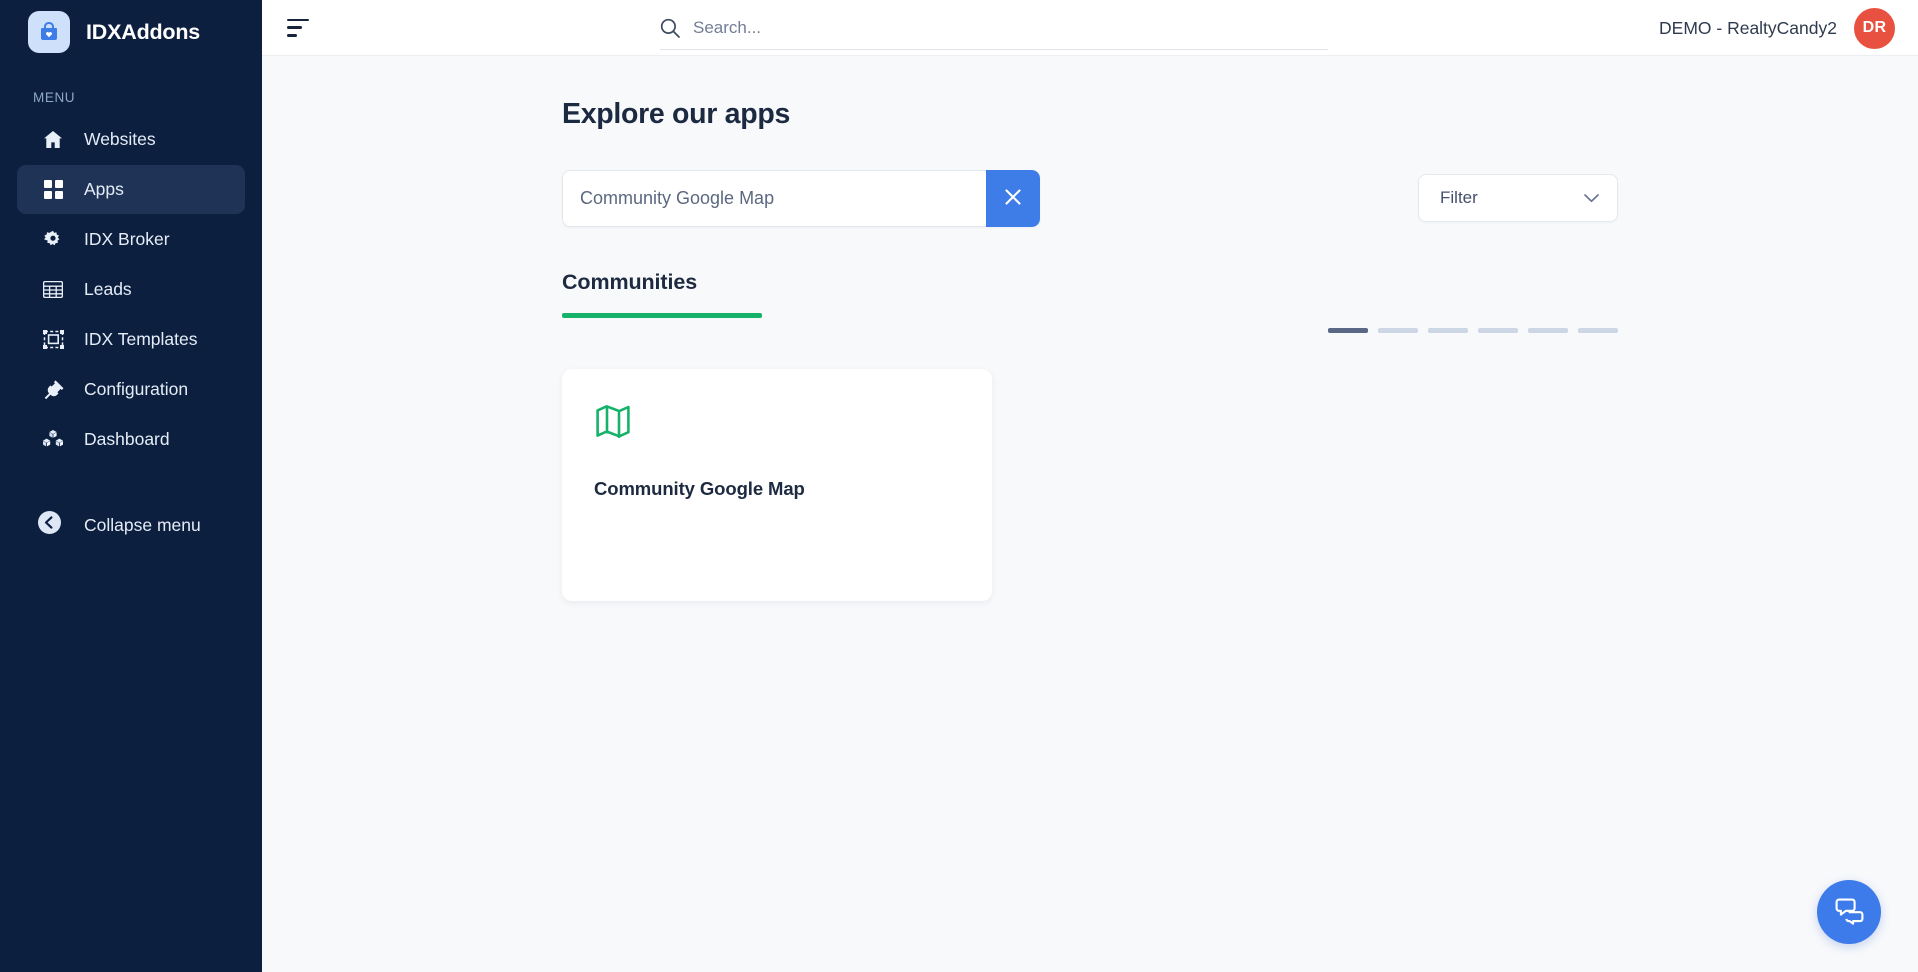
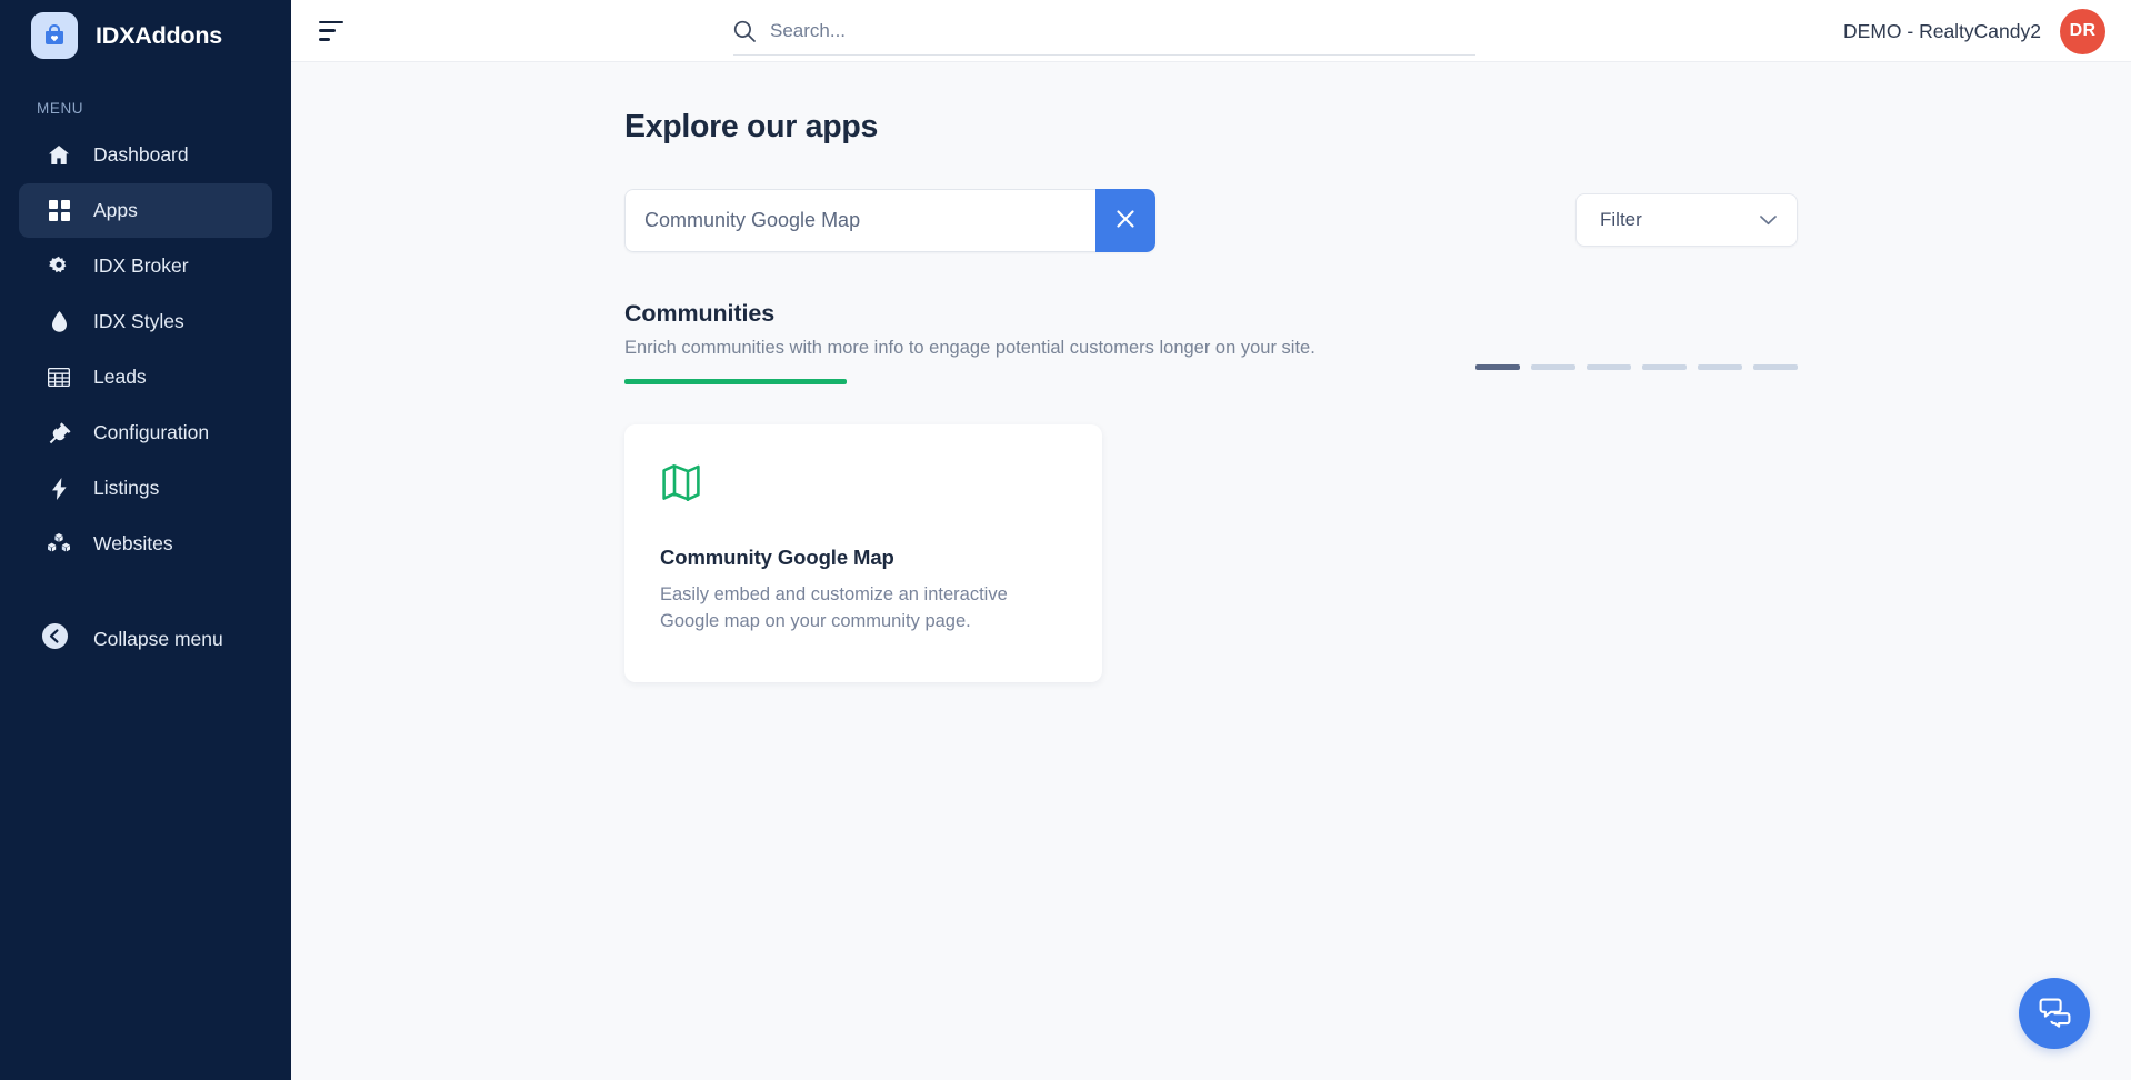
  IDXAddons
  MENU
- Websites
+ Dashboard
  Apps
  IDX Broker
+ IDX Styles
  Leads
- IDX Templates
  Configuration
+ Listings
- Dashboard
+ Websites
  Collapse menu
  Search...
  DEMO - RealtyCandy2
  DR
  Explore our apps
  Community Google Map
  Filter
  Communities
+ Enrich communities with more info to engage potential customers longer on your site.
  Community Google Map
+ Easily embed and customize an interactive Google map on your community page.
